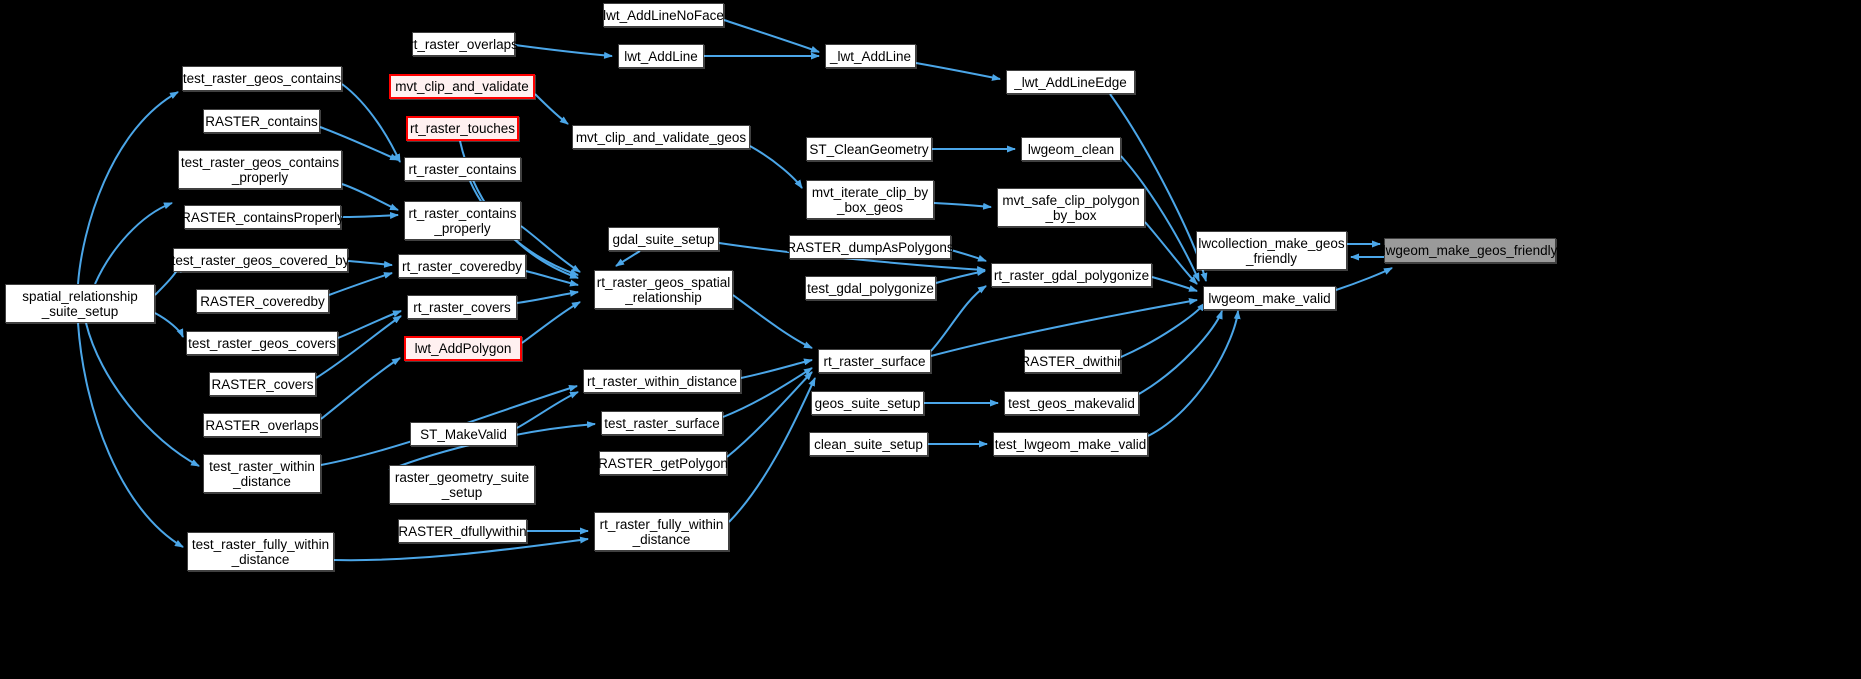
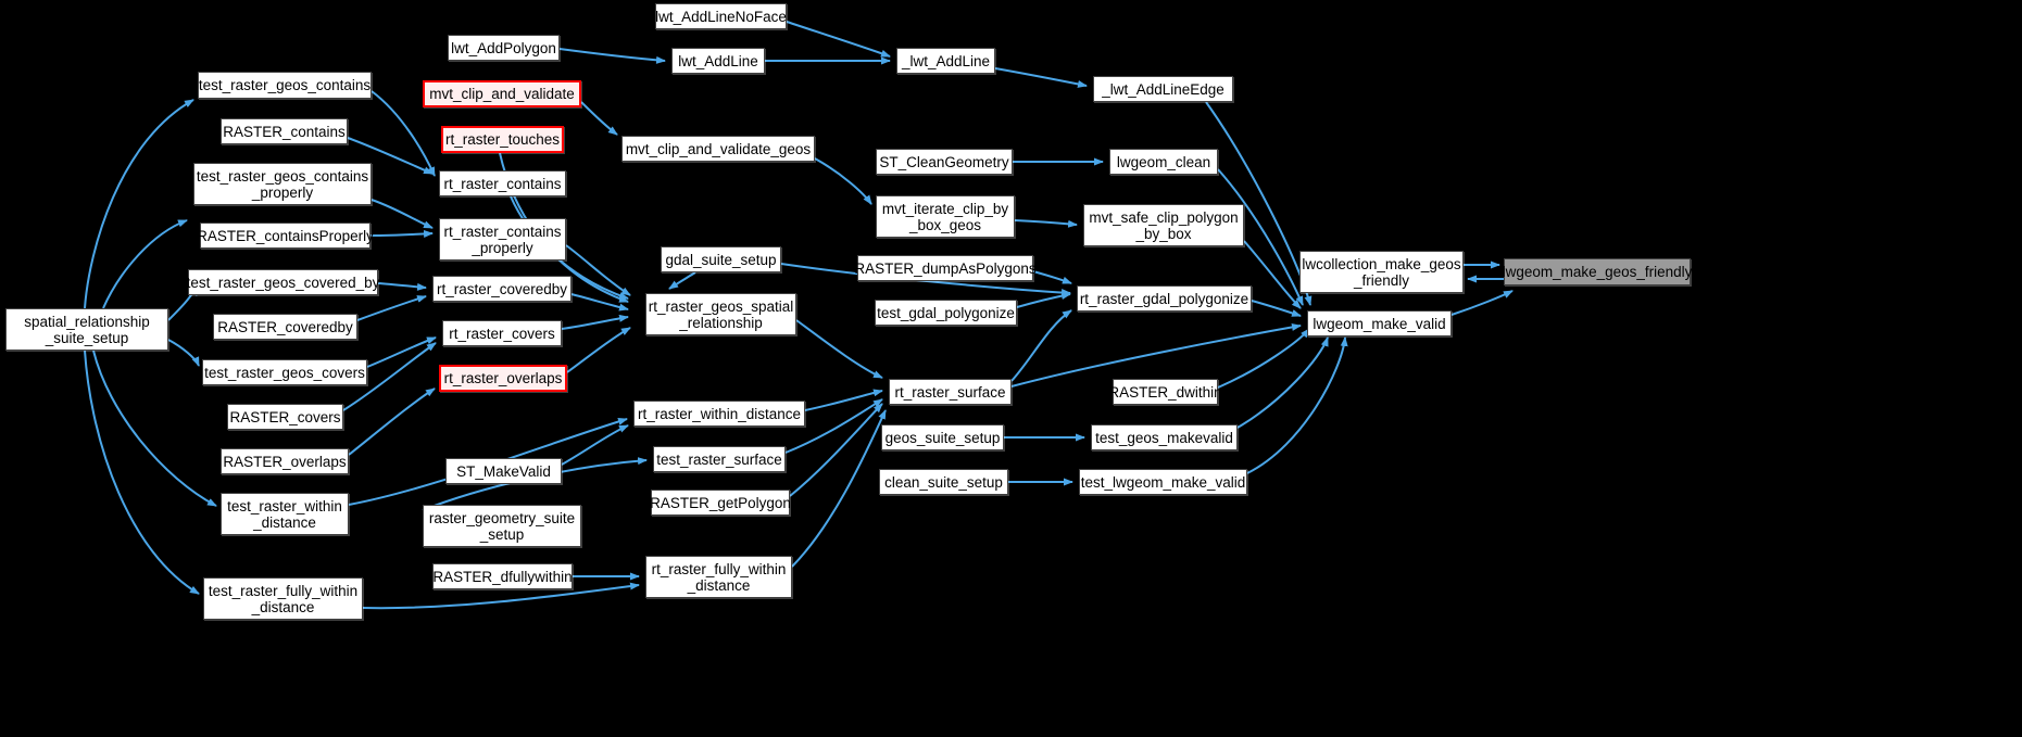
  lwt_AddLineNoFace
- rt_raster_overlaps
+ lwt_AddPolygon
  lwt_AddLine
  _lwt_AddLine
  _lwt_AddLineEdge
  mvt_clip_and_validate
  test_raster_geos_contains
  rt_raster_touches
  mvt_clip_and_validate_geos
  RASTER_contains
  ST_CleanGeometry
  lwgeom_clean
  test_raster_geos_contains
  _properly
  rt_raster_contains
  mvt_iterate_clip_by
  _box_geos
  mvt_safe_clip_polygon
  _by_box
  RASTER_containsProperly
  rt_raster_contains
  _properly
  gdal_suite_setup
  RASTER_dumpAsPolygons
  lwcollection_make_geos
  _friendly
  lwgeom_make_geos_friendly
  test_raster_geos_covered_by
  rt_raster_coveredby
  rt_raster_geos_spatial
  _relationship
  rt_raster_gdal_polygonize
  test_gdal_polygonize
  lwgeom_make_valid
  RASTER_coveredby
  spatial_relationship
  _suite_setup
  rt_raster_covers
  test_raster_geos_covers
- lwt_AddPolygon
+ rt_raster_overlaps
  rt_raster_surface
  RASTER_dwithin
  RASTER_covers
  rt_raster_within_distance
  geos_suite_setup
  test_geos_makevalid
  RASTER_overlaps
  test_raster_surface
  ST_MakeValid
  clean_suite_setup
  test_lwgeom_make_valid
  RASTER_getPolygon
  test_raster_within
  _distance
  raster_geometry_suite
  _setup
  rt_raster_fully_within
  _distance
  RASTER_dfullywithin
  test_raster_fully_within
  _distance
